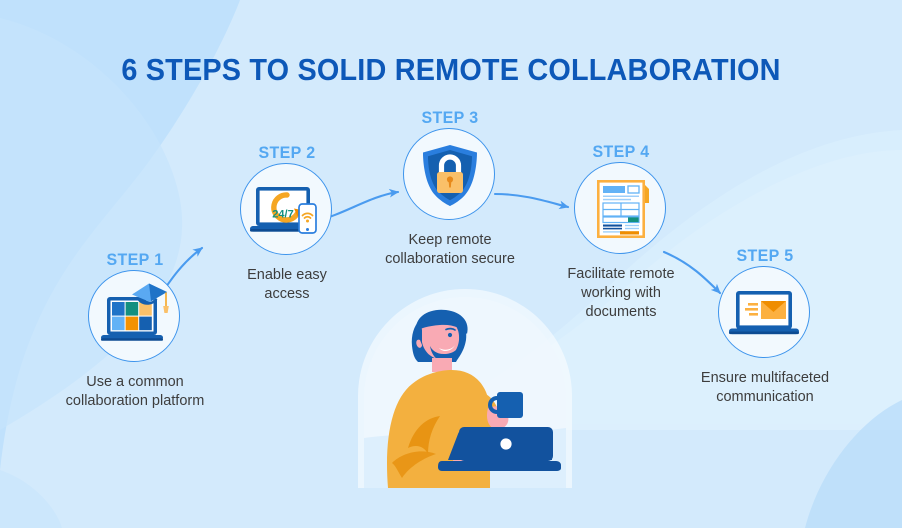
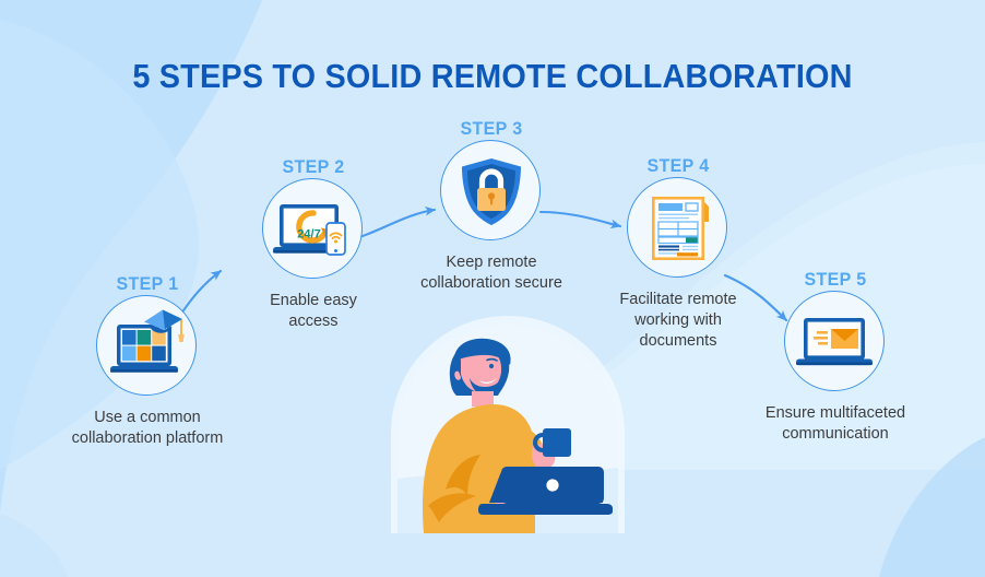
- 6 STEPS TO SOLID REMOTE COLLABORATION
+ 5 STEPS TO SOLID REMOTE COLLABORATION
  STEP 1
  Use a common
  collaboration platform
  STEP 2
  24/7
  Enable easy
  access
  STEP 3
  Keep remote
  collaboration secure
  STEP 4
  Facilitate remote
  working with
  documents
  STEP 5
  Ensure multifaceted
  communication
